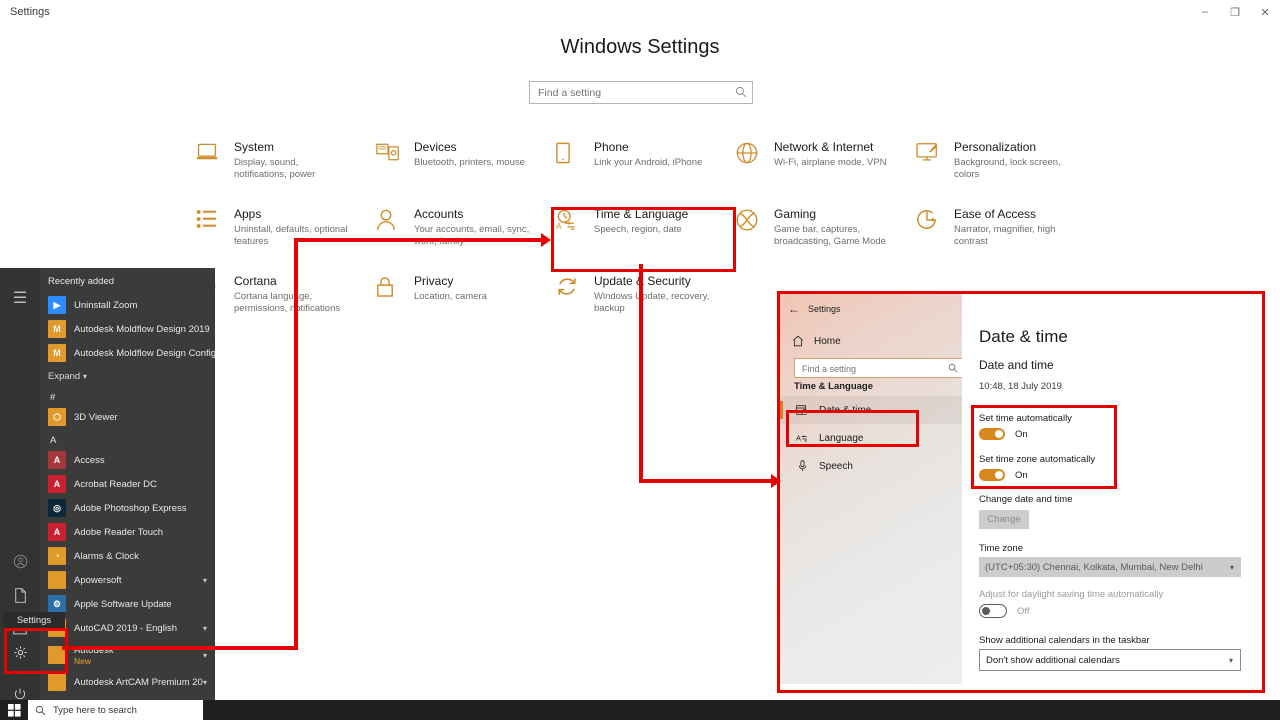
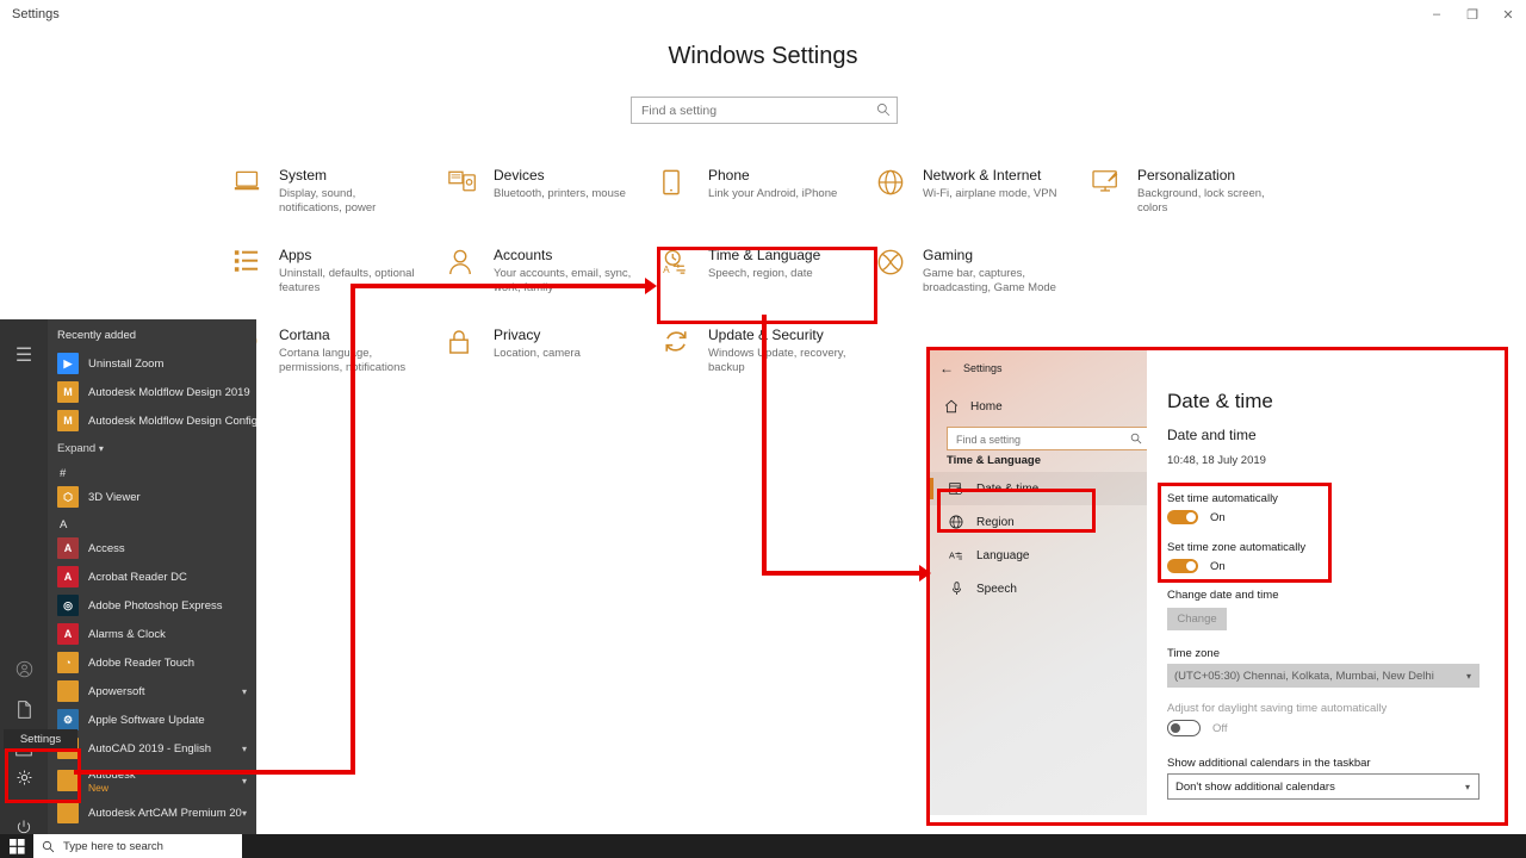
  Settings
  –
  ❐
  ✕
  Windows Settings
  Find a setting
  System
  Display, sound, notifications, power
  Devices
  Bluetooth, printers, mouse
  Phone
  Link your Android, iPhone
  Network & Internet
  Wi-Fi, airplane mode, VPN
  Personalization
  Background, lock screen, colors
  Apps
  Uninstall, defaults, optional features
  Accounts
  A
  Time & Language
  Speech, region, date
  Gaming
  Game bar, captures, broadcasting, Game Mode
- Ease of Access
- Narrator, magnifier, high contrast
  Cortana
  Cortana languge, permissions, ntifications
  Privacy
  Location, camera
  Update Security
  Windowspdate, recovery, backup
  ☰
  Recently added
  ▶
  Uninstall Zoom
  M
  Autodesk Moldflow Design 2019
  M
  Autodesk Moldflow Design Config
  Expand ▾
  #
  ⬡
  3D Viewer
  A
  A
  Access
  A
  Acrobat Reader DC
  ◎
  Adobe Photoshop Express
  A
- Adobe Reader Touch
+ Alarms & Clock
  ◔
- Alarms & Clock
+ Adobe Reader Touch
  Apowersoft
  ▾
  ⚙
  Apple Software Update
  AutoCAD 2019 - English
  ▾
  Autodesk
  New
  ▾
  Autodesk ArtCAM Premium 20
  ▾
  Settings
  Type here to search
  ←
  Settings
  Home
  Find a setting
  Time & Language
  Date & time
+ Region
  A
  Language
  Speech
  Date & time
  Date and time
  10:48, 18 July 2019
  Set time automatically
  On
  Set time zone automatically
  On
  Change date and time
  Change
  Time zone
  (UTC+05:30) Chennai, Kolkata, Mumbai, New Delhi
  ▾
  Adjust for daylight saving time automatically
  Off
  Show additional calendars in the taskbar
  Don't show additional calendars
  ▾
